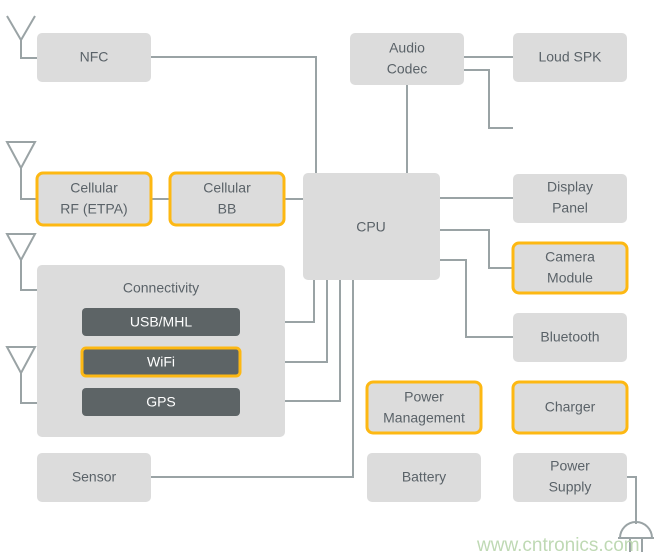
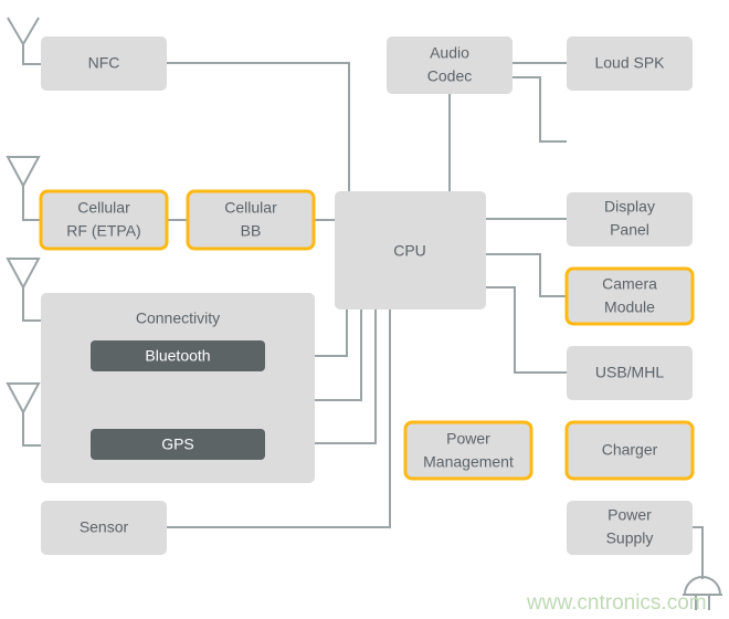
  Connectivity
- USB/MHL
+ Bluetooth
- WiFi
  GPS
  NFC
  Cellular
  RF (ETPA)
  Cellular
  BB
  Sensor
  CPU
  Audio
  Codec
  Loud SPK
  Display
  Panel
  Camera
  Module
- Bluetooth
+ USB/MHL
  Power
  Management
  Charger
- Battery
  Power
  Supply
  www.cntronics.com
